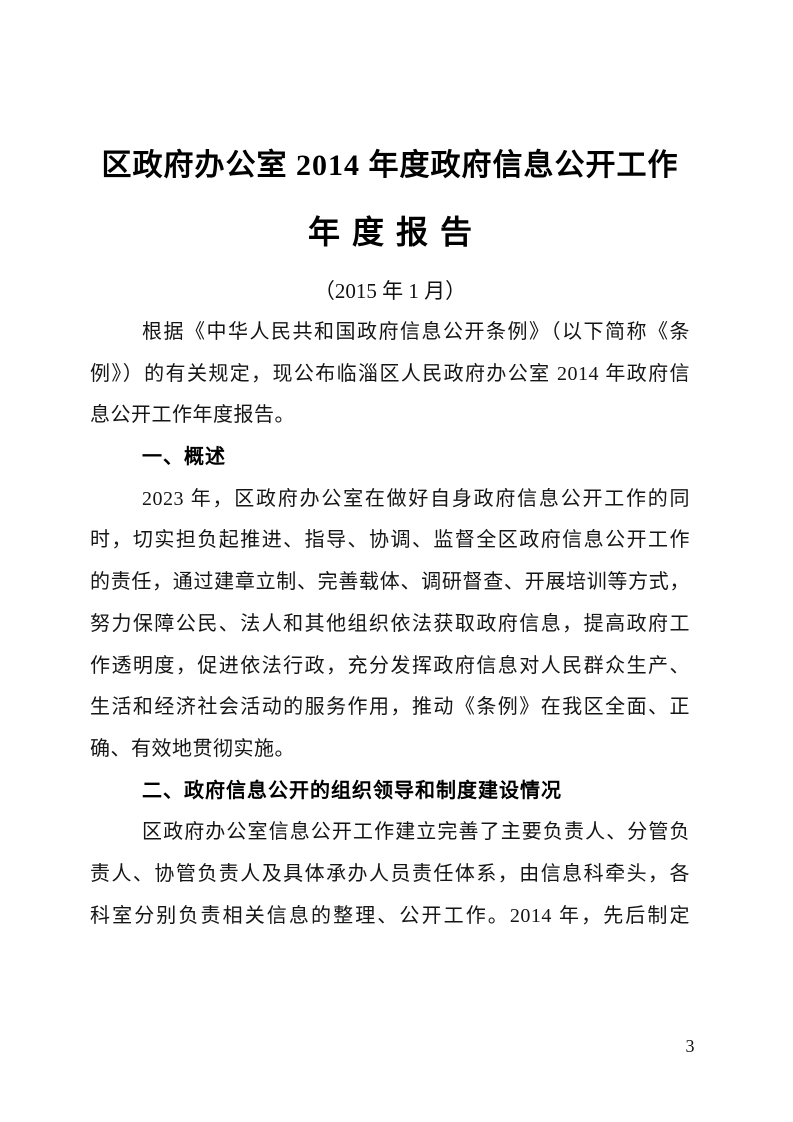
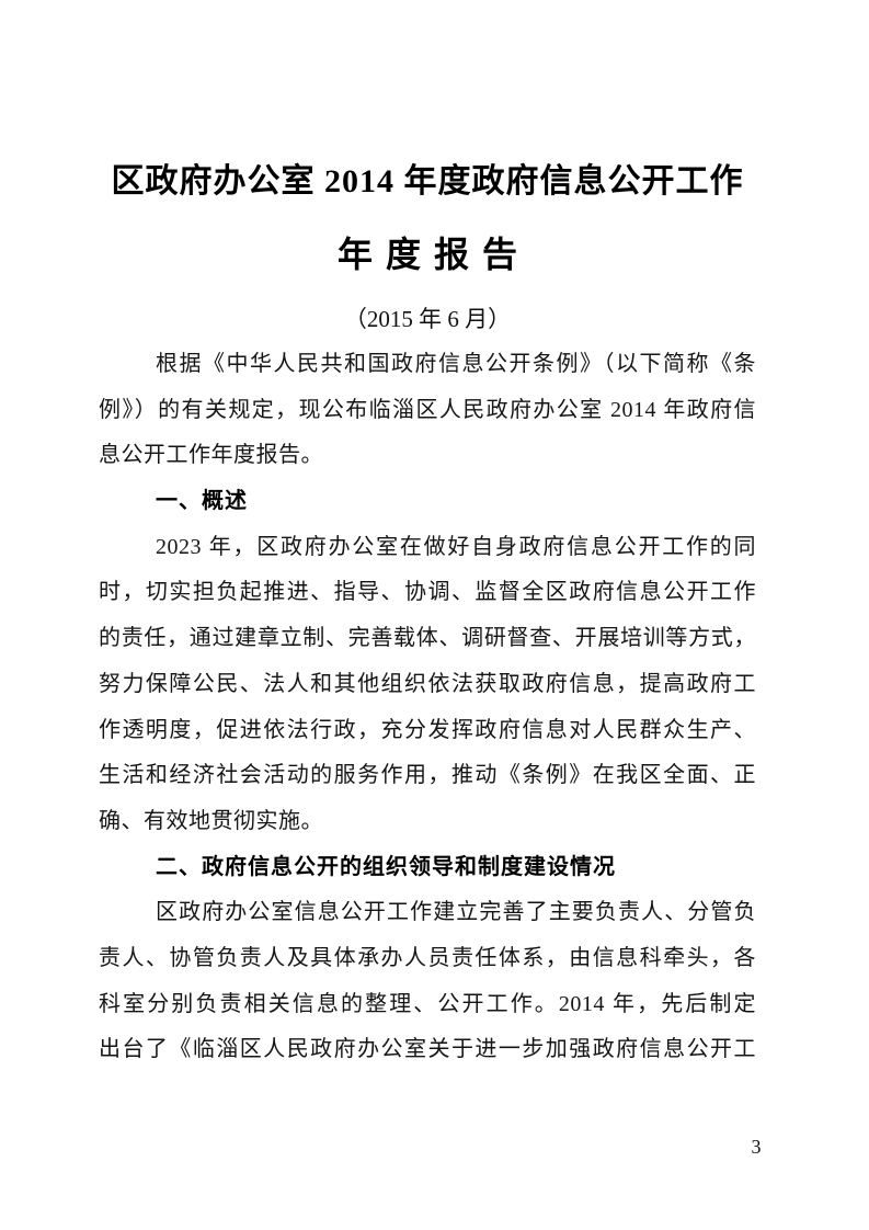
  区政府办公室 2014 年度政府信息公开工作
  年 度 报 告
- （2015 年 1 月）
+ （2015 年 6 月）
  根据《中华人民共和国政府信息公开条例》（以下简称《条
  例》）的有关规定，现公布临淄区人民政府办公室 2014 年政府信
  息公开工作年度报告。
  一、概述
  2023 年，区政府办公室在做好自身政府信息公开工作的同
  时，切实担负起推进、指导、协调、监督全区政府信息公开工作
  的责任，通过建章立制、完善载体、调研督查、开展培训等方式，
  努力保障公民、法人和其他组织依法获取政府信息，提高政府工
  作透明度，促进依法行政，充分发挥政府信息对人民群众生产、
  生活和经济社会活动的服务作用，推动《条例》在我区全面、正
  确、有效地贯彻实施。
  二、政府信息公开的组织领导和制度建设情况
  区政府办公室信息公开工作建立完善了主要负责人、分管负
  责人、协管负责人及具体承办人员责任体系，由信息科牵头，各
  科室分别负责相关信息的整理、公开工作。2014 年，先后制定
+ 出台了《临淄区人民政府办公室关于进一步加强政府信息公开工
  3
